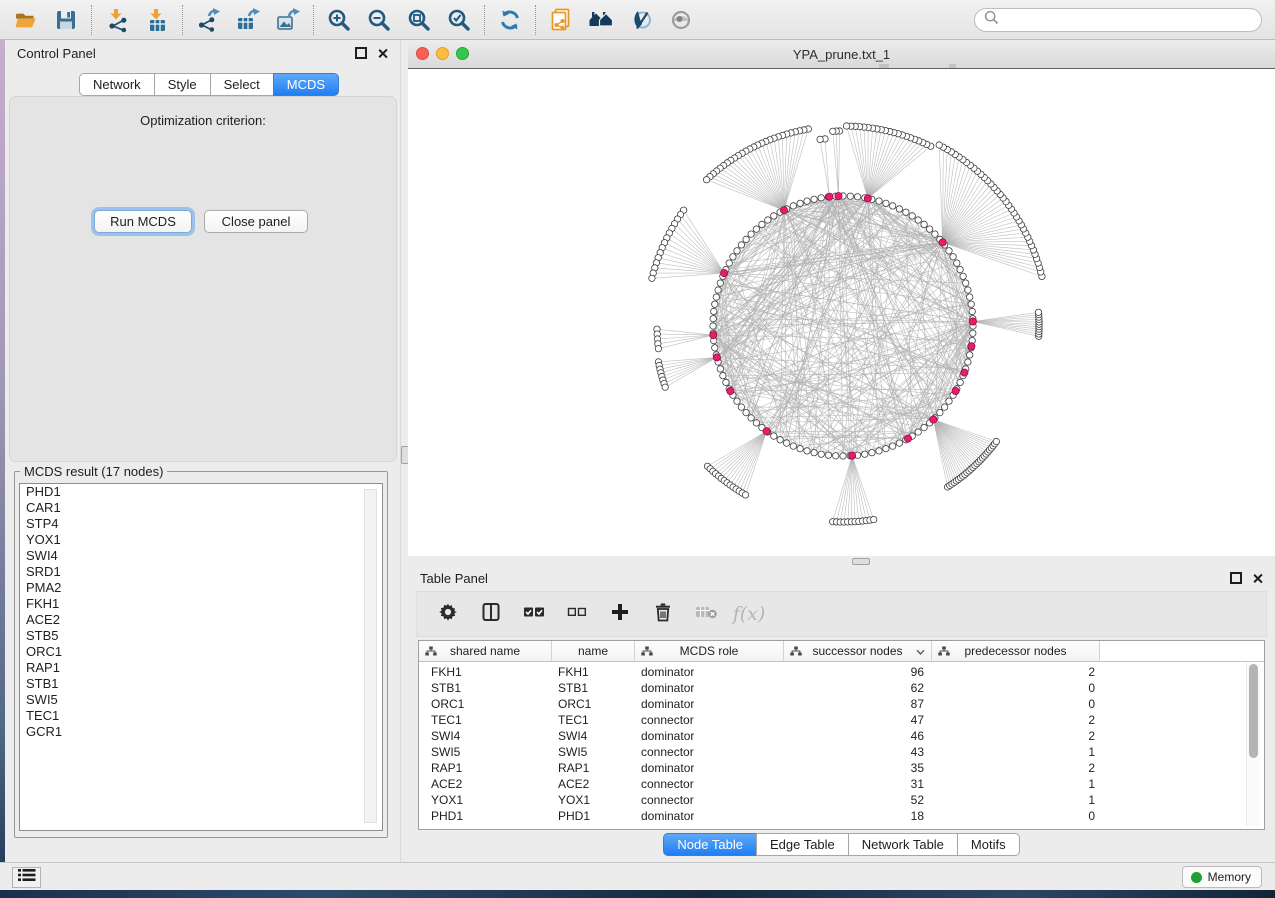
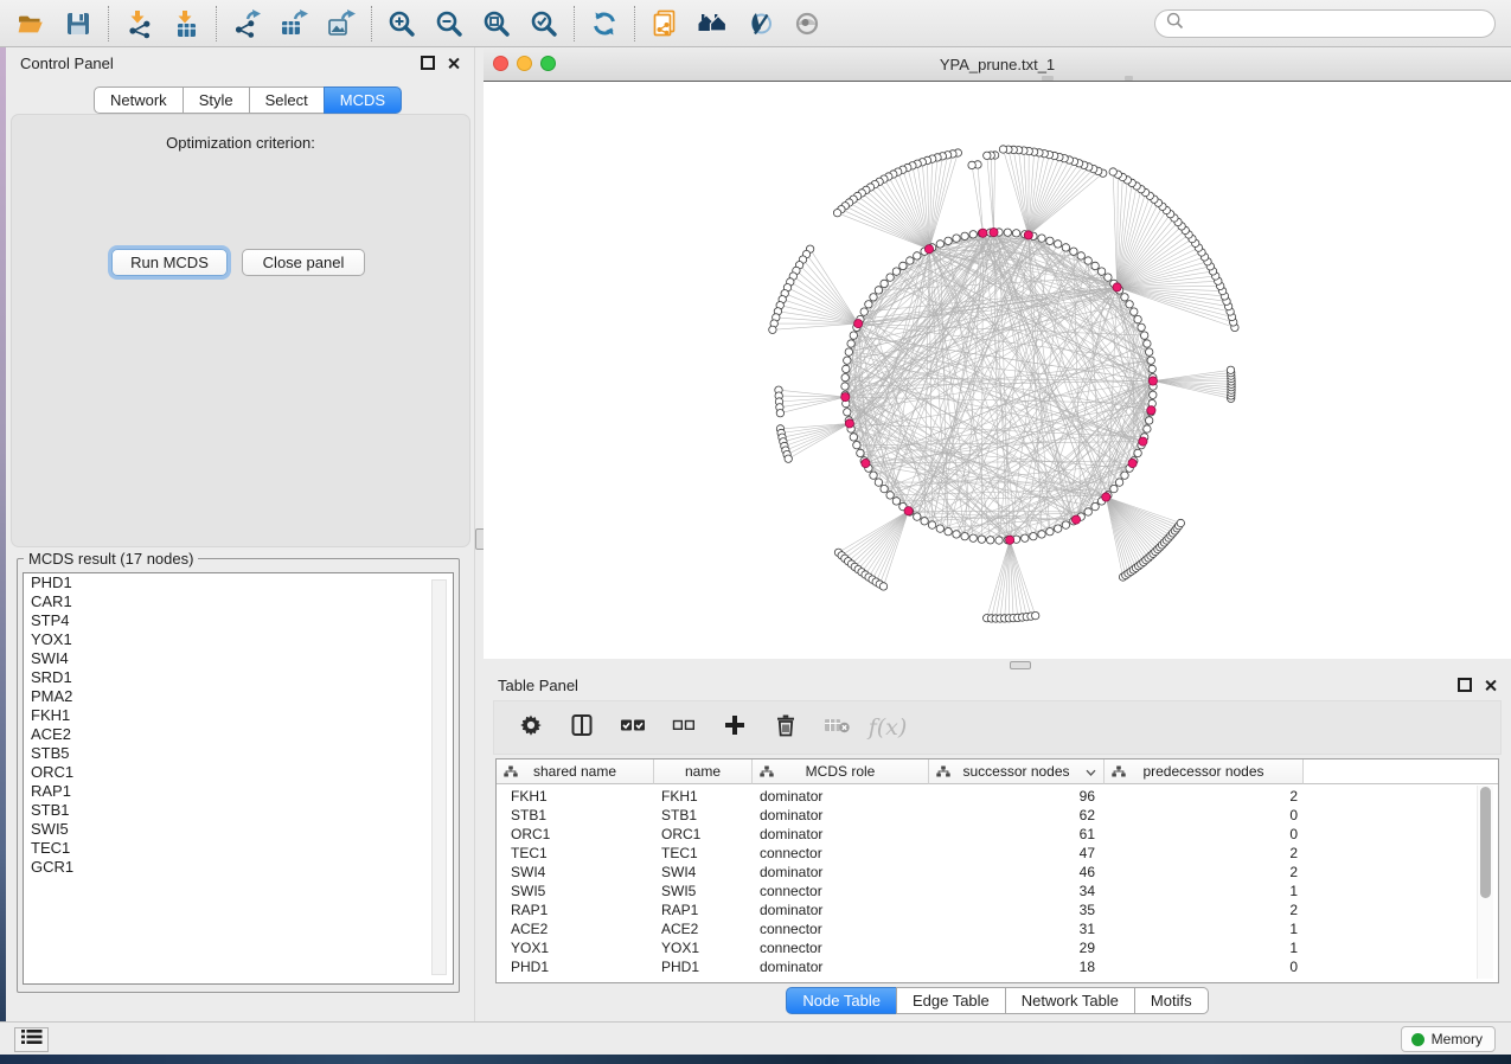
  Control Panel
  Network
  Style
  Select
  MCDS
  Optimization criterion:
  Run MCDS
  Close panel
  MCDS result (17 nodes)
  PHD1
  CAR1
  STP4
  YOX1
  SWI4
  SRD1
  PMA2
  FKH1
  ACE2
  STB5
  ORC1
  RAP1
  STB1
  SWI5
  TEC1
  GCR1
  YPA_prune.txt_1
  Table Panel
  f(x)
  shared name
  name
  MCDS role
  successor nodes
  predecessor nodes
  FKH1
  FKH1
  dominator
  96
  2
  STB1
  STB1
  dominator
  62
  0
  ORC1
  ORC1
  dominator
- 87
+ 61
  0
  TEC1
  TEC1
  connector
  47
  2
  SWI4
  SWI4
  dominator
  46
  2
  SWI5
  SWI5
  connector
- 43
+ 34
  1
  RAP1
  RAP1
  dominator
  35
  2
  ACE2
  ACE2
  connector
  31
  1
  YOX1
  YOX1
  connector
- 52
+ 29
  1
  PHD1
  PHD1
  dominator
  18
  0
  Node Table
  Edge Table
  Network Table
  Motifs
  Memory
